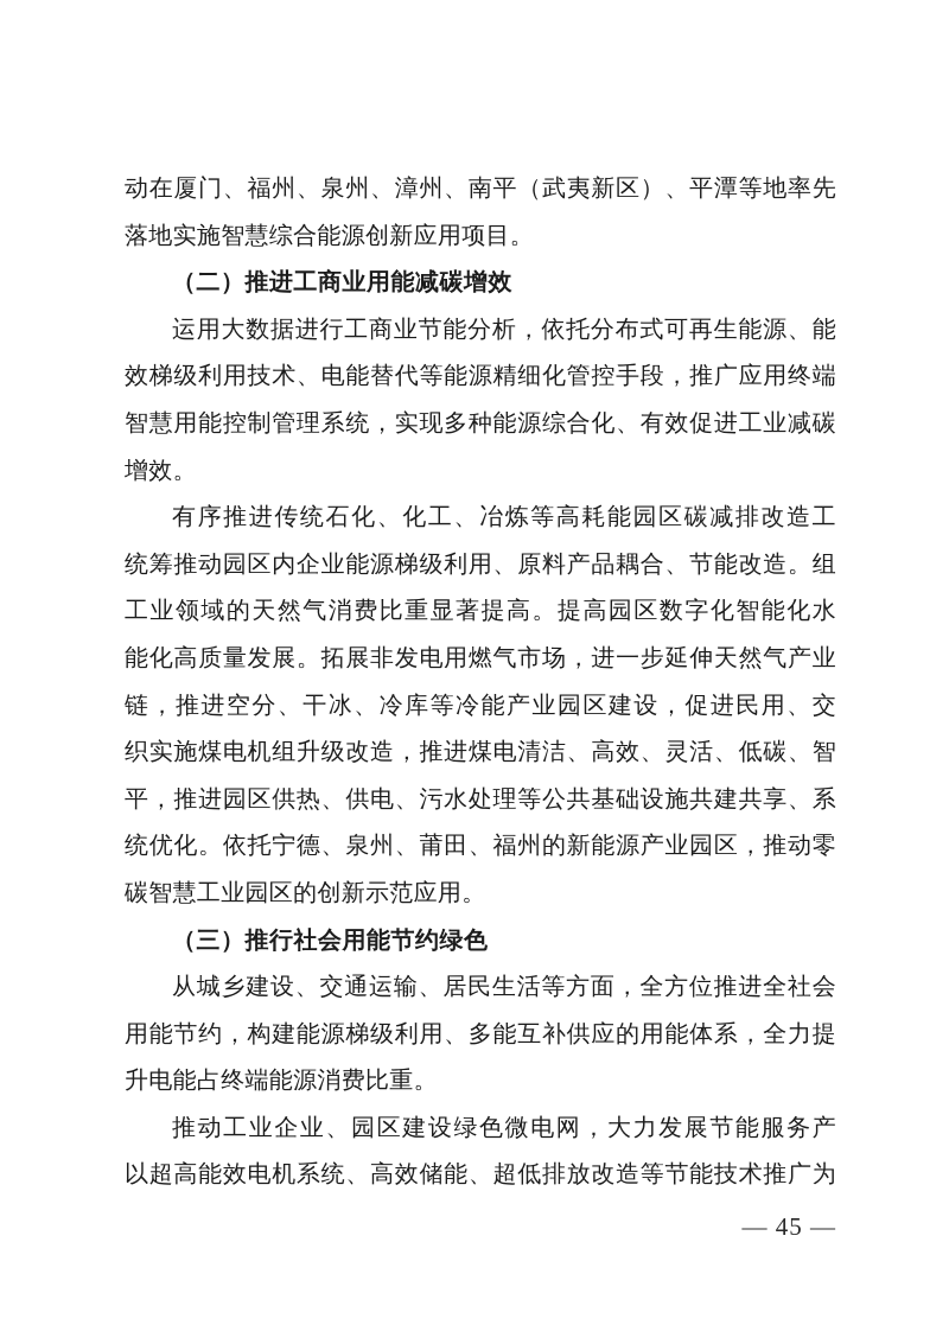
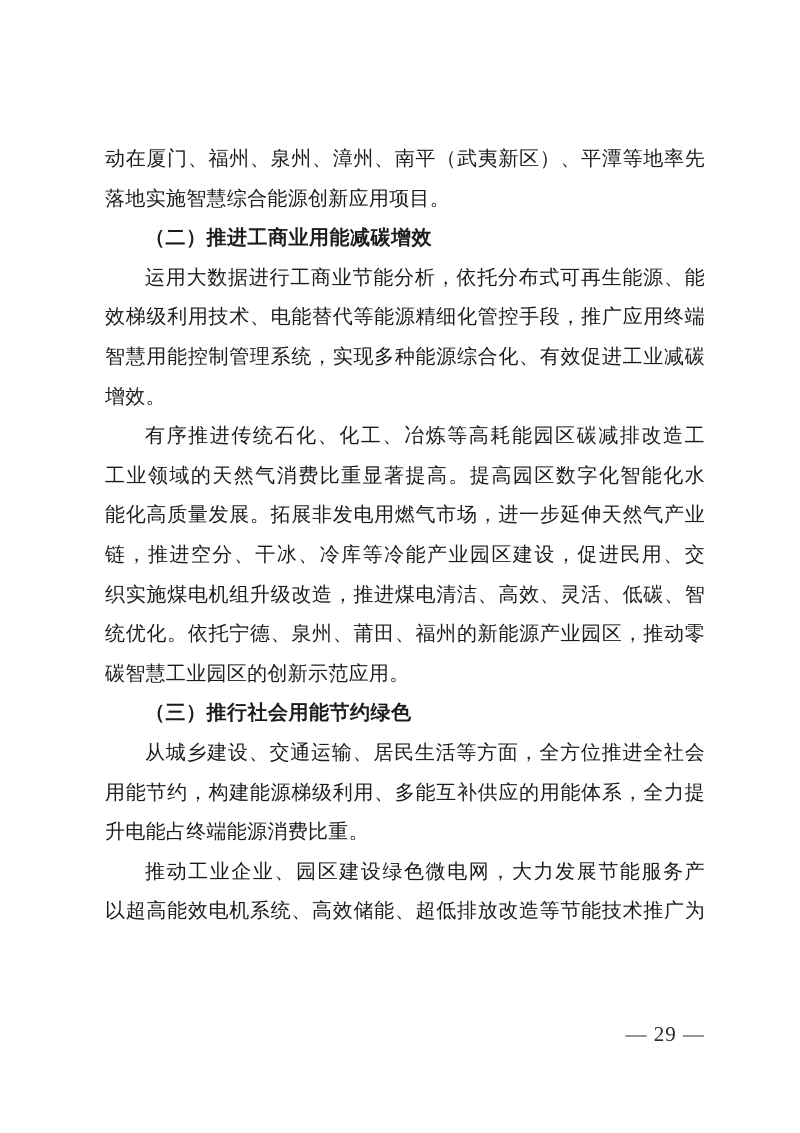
  动在厦门、福州、泉州、漳州、南平（武夷新区）、平潭等地率先
  落地实施智慧综合能源创新应用项目。
  （二）推进工商业用能减碳增效
  运用大数据进行工商业节能分析，依托分布式可再生能源、能
  效梯级利用技术、电能替代等能源精细化管控手段，推广应用终端
  智慧用能控制管理系统，实现多种能源综合化、有效促进工业减碳
  增效。
  有序推进传统石化、化工、冶炼等高耗能园区碳减排改造工
- 统筹推动园区内企业能源梯级利用、原料产品耦合、节能改造。组
  工业领域的天然气消费比重显著提高。提高园区数字化智能化水
  能化高质量发展。拓展非发电用燃气市场，进一步延伸天然气产业
  链，推进空分、干冰、冷库等冷能产业园区建设，促进民用、交
  织实施煤电机组升级改造，推进煤电清洁、高效、灵活、低碳、智
- 平，推进园区供热、供电、污水处理等公共基础设施共建共享、系
  统优化。依托宁德、泉州、莆田、福州的新能源产业园区，推动零
  碳智慧工业园区的创新示范应用。
  （三）推行社会用能节约绿色
  从城乡建设、交通运输、居民生活等方面，全方位推进全社会
  用能节约，构建能源梯级利用、多能互补供应的用能体系，全力提
  升电能占终端能源消费比重。
  推动工业企业、园区建设绿色微电网，大力发展节能服务产
  以超高能效电机系统、高效储能、超低排放改造等节能技术推广为
- — 45 —
+ — 29 —
